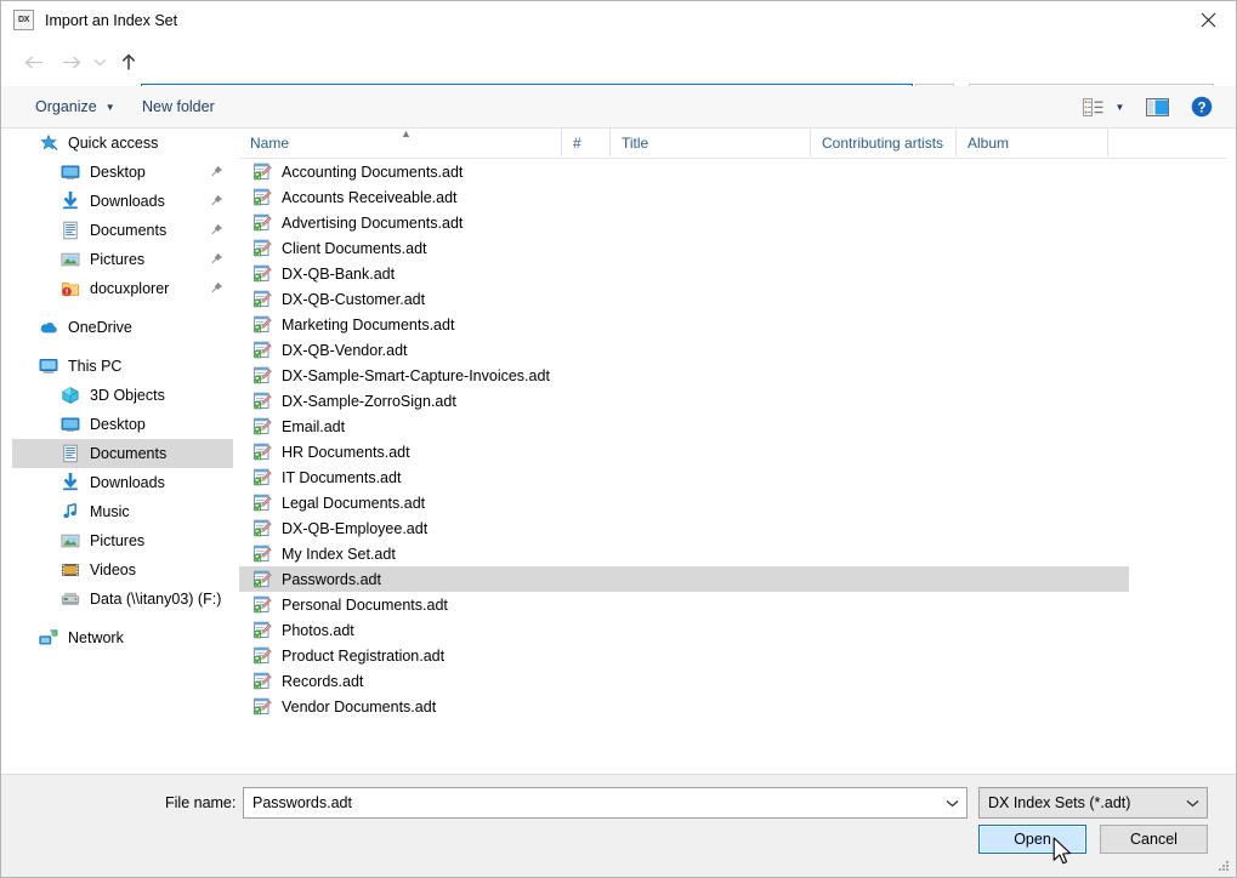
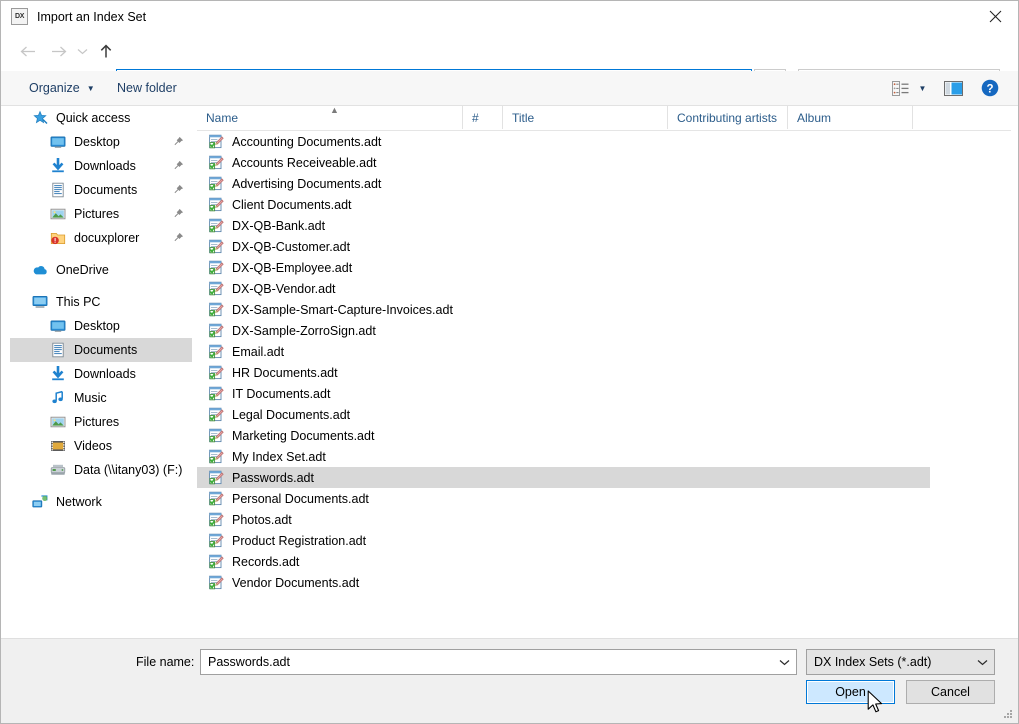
  Import an Index Set
  Organize
  ▼
  New folder
  ▼
  ?
  Quick access
  Desktop
  Downloads
  Documents
  Pictures
  docuxplorer
  OneDrive
  This PC
- 3D Objects
  Desktop
  Documents
  Downloads
  Music
  Pictures
  Videos
  Data (\\itany03) (F:)
  Network
  Name
  ▲
  #
  Title
  Contributing artists
  Album
  Accounting Documents.adt
  Accounts Receiveable.adt
  Advertising Documents.adt
  Client Documents.adt
  DX-QB-Bank.adt
  DX-QB-Customer.adt
- Marketing Documents.adt
+ DX-QB-Employee.adt
  DX-QB-Vendor.adt
  DX-Sample-Smart-Capture-Invoices.adt
  DX-Sample-ZorroSign.adt
  Email.adt
  HR Documents.adt
  IT Documents.adt
  Legal Documents.adt
- DX-QB-Employee.adt
+ Marketing Documents.adt
  My Index Set.adt
  Passwords.adt
  Personal Documents.adt
  Photos.adt
  Product Registration.adt
  Records.adt
  Vendor Documents.adt
  File name:
  Passwords.adt
  DX Index Sets (*.adt)
  Open
  Cancel
